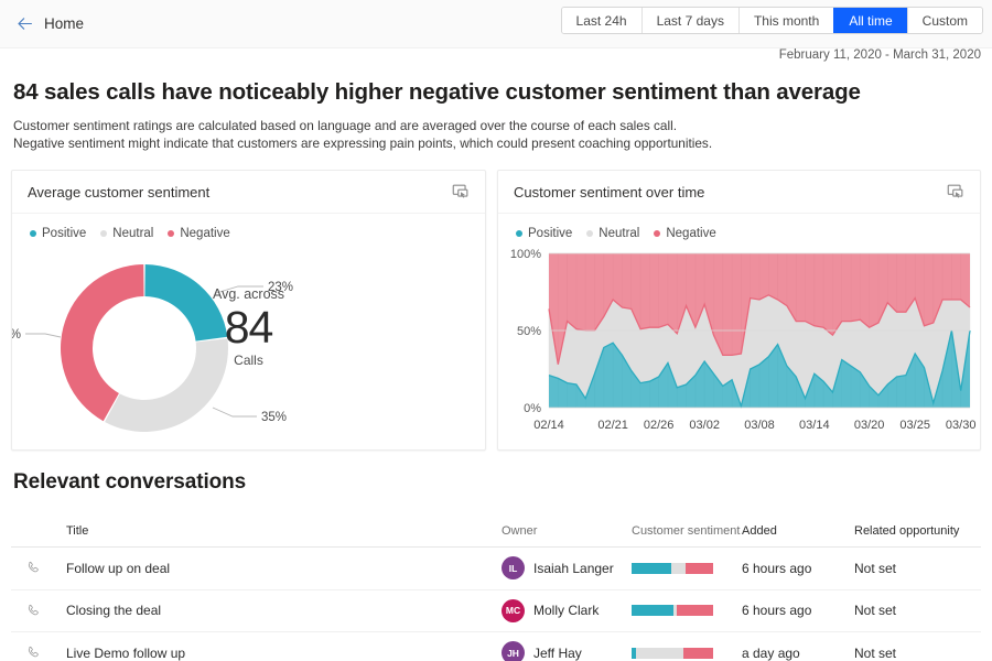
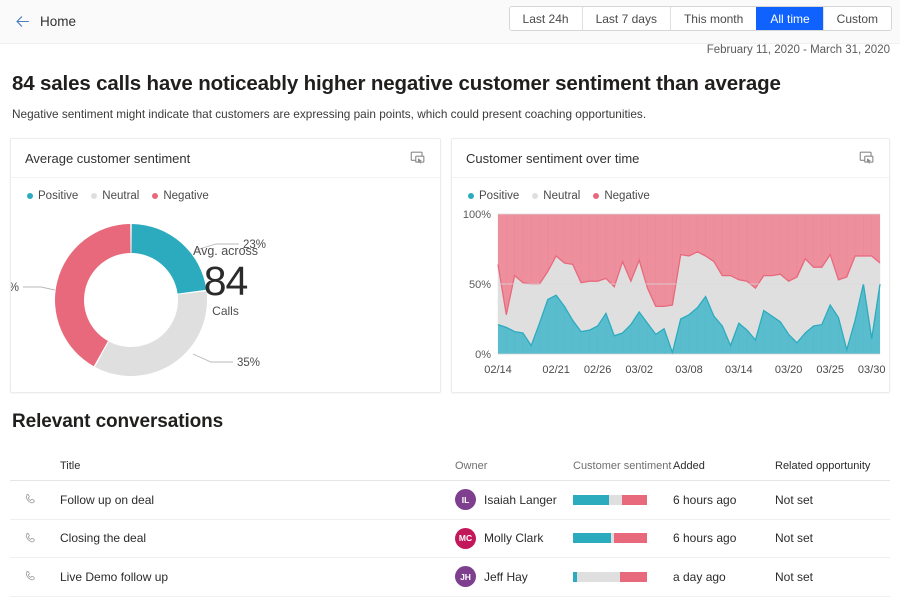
  Home
  Last 24h
  Last 7 days
  This month
  All time
  Custom
  February 11, 2020 - March 31, 2020
  84 sales calls have noticeably higher negative customer sentiment than average
- Customer sentiment ratings are calculated based on language and are averaged over the course of each sales call.
  Negative sentiment might indicate that customers are expressing pain points, which could present coaching opportunities.
  Average customer sentiment
  Positive
  Neutral
  Negative
  23%
  35%
  Avg. across
  84
  Calls
  Customer sentiment over time
  Positive
  Neutral
  Negative
  0%
  50%
  100%
  02/14
  02/21
  02/26
  03/02
  03/08
  03/14
  03/20
  03/25
  03/30
  Relevant conversations
  Title
  Owner
  Customer sentiment
  Added
  Related opportunity
  Follow up on deal
  IL
  Isaiah Langer
  6 hours ago
  Not set
  Closing the deal
  MC
  Molly Clark
  6 hours ago
  Not set
  Live Demo follow up
  JH
  Jeff Hay
  a day ago
  Not set
